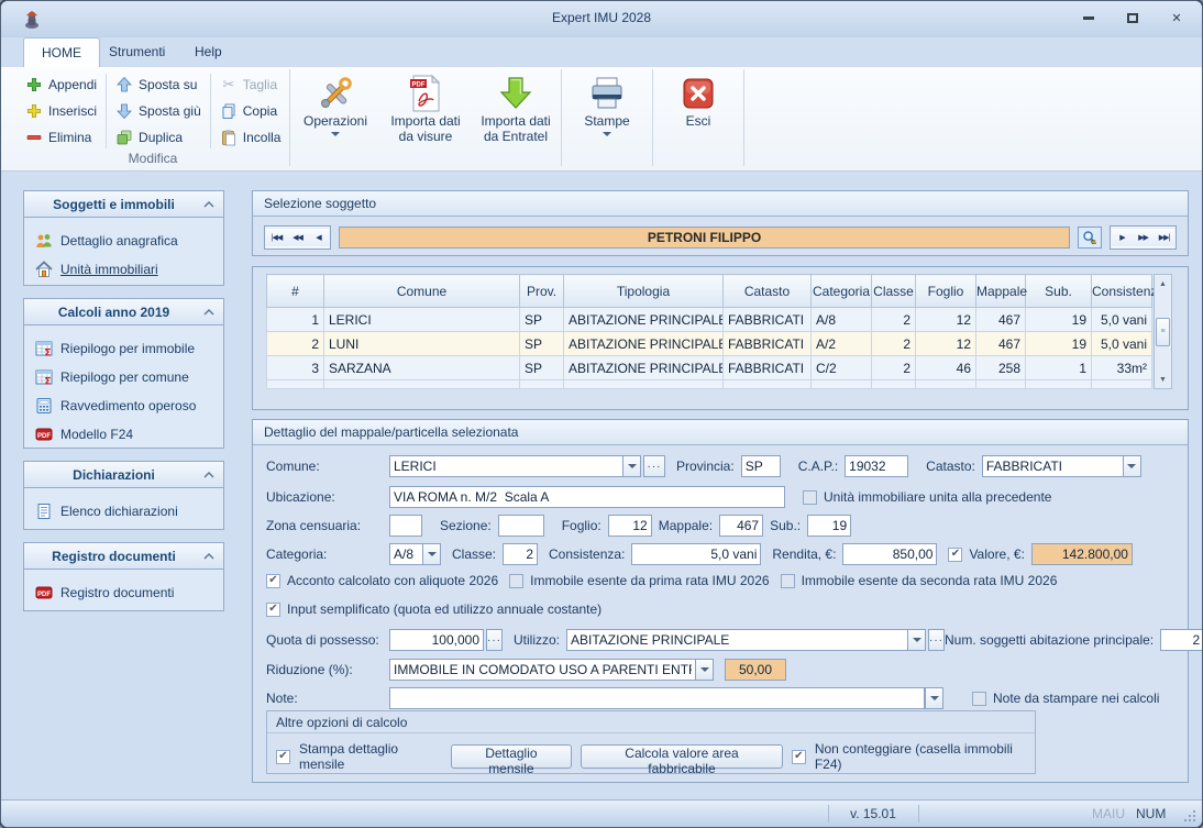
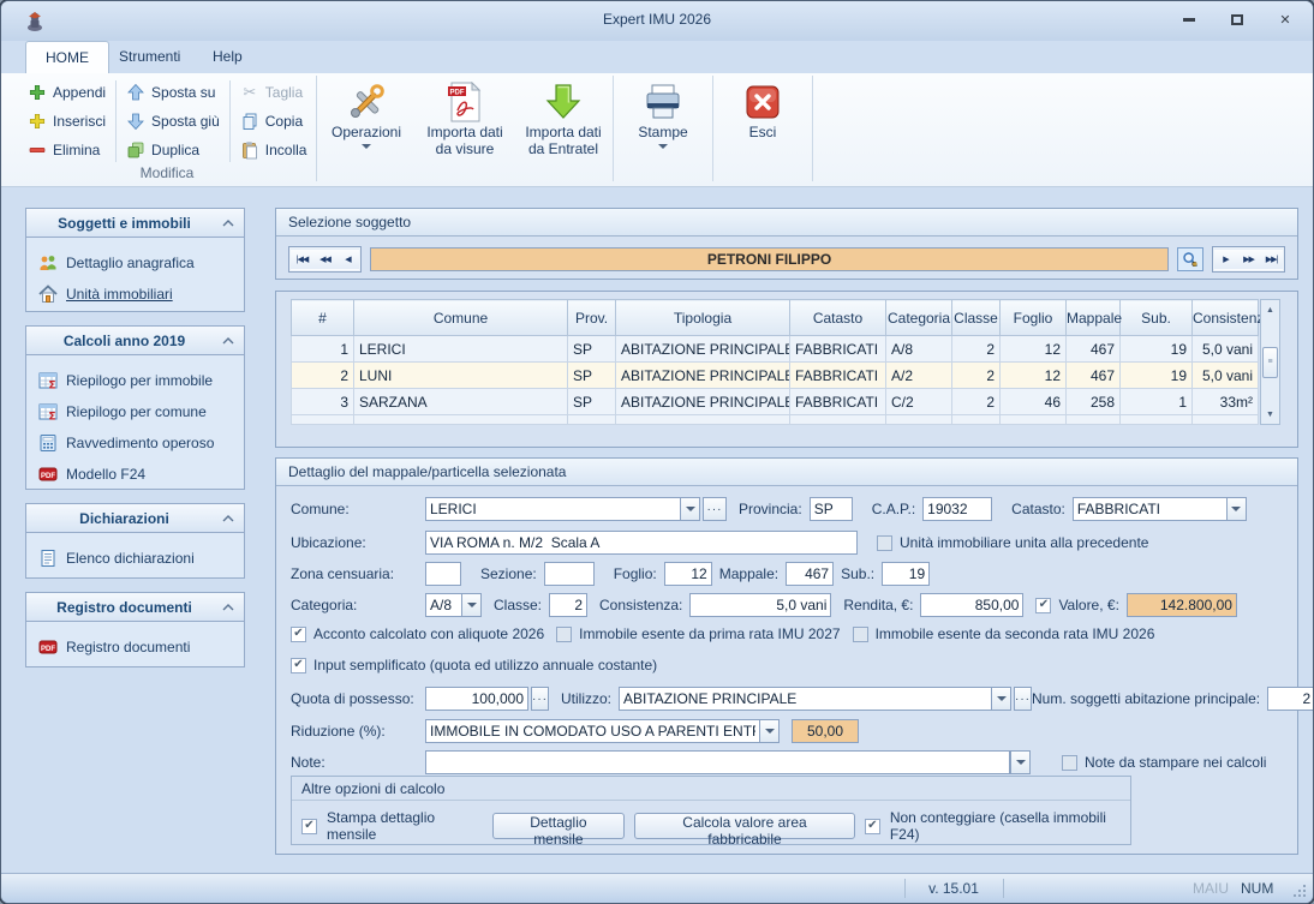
- Expert IMU 2028
+ Expert IMU 2026
  ✕
  HOME
  Strumenti
  Help
  Appendi
  Inserisci
  Elimina
  Sposta su
  Sposta giù
  Duplica
  ✂
  Taglia
  Copia
  Incolla
  Modifica
  Operazioni
  Importa dati
  da visure
  Importa dati
  da Entratel
  Stampe
  Esci
  Soggetti e immobili
  Dettaglio anagrafica
  Unità immobiliari
  Calcoli anno 2019
  Σ
  Riepilogo per immobile
  Σ
  Riepilogo per comune
  Ravvedimento operoso
  Modello F24
  Dichiarazioni
  Elenco dichiarazioni
  Registro documenti
  Registro documenti
  Selezione soggetto
  PETRONI FILIPPO
  #	Comune	Prov.	Tipologia	Catasto	Categoria	Classe	Foglio	Mappale	Sub.	Consisten
  1	LERICI	SP	ABITAZIONE PRINCIPAL	FABBRICATI	A/8	2	12	467	19	5,0 vani
  2	LUNI	SP	ABITAZIONE PRINCIPAL	FABBRICATI	A/2	2	12	467	19	5,0 vani
  3	SARZANA	SP	ABITAZIONE PRINCIPAL	FABBRICATI	C/2	2	46	258	1	33m²
  Dettaglio del mappale/particella selezionata
  Comune:
  LERICI
  ···
  Provincia:
  SP
  C.A.P.:
  19032
  Catasto:
  FABBRICATI
  Ubicazione:
  VIA ROMA n. M/2 Scala A
  Unità immobiliare unita alla precedente
  Zona censuaria:
  Sezione:
  Foglio:
  12
  Mappale:
  467
  Sub.:
  19
  Categoria:
  A/8
  Classe:
  2
  Consistenza:
  5,0 vani
  Rendita, €:
  850,00
  Valore, €:
  142.800,00
  Acconto calcolato con aliquote 2026
- Immobile esente da prima rata IMU 2026
+ Immobile esente da prima rata IMU 2027
  Immobile esente da seconda rata IMU 2026
  Input semplificato (quota ed utilizzo annuale costante)
  Quota di possesso:
  100,000
  ···
  Utilizzo:
  ABITAZIONE PRINCIPALE
  ···
  Num. soggetti abitazione principale:
  2
  Riduzione (%):
  IMMOBILE IN COMODATO USO A PARENTI ENT
  50,00
  Note:
  Note da stampare nei calcoli
  Altre opzioni di calcolo
  Stampa dettaglio mensile
  Dettaglio mensile
  Calcola valore area fabbricabile
  Non conteggiare (casella immobili F24)
  v. 15.01
  MAIU
  NUM
